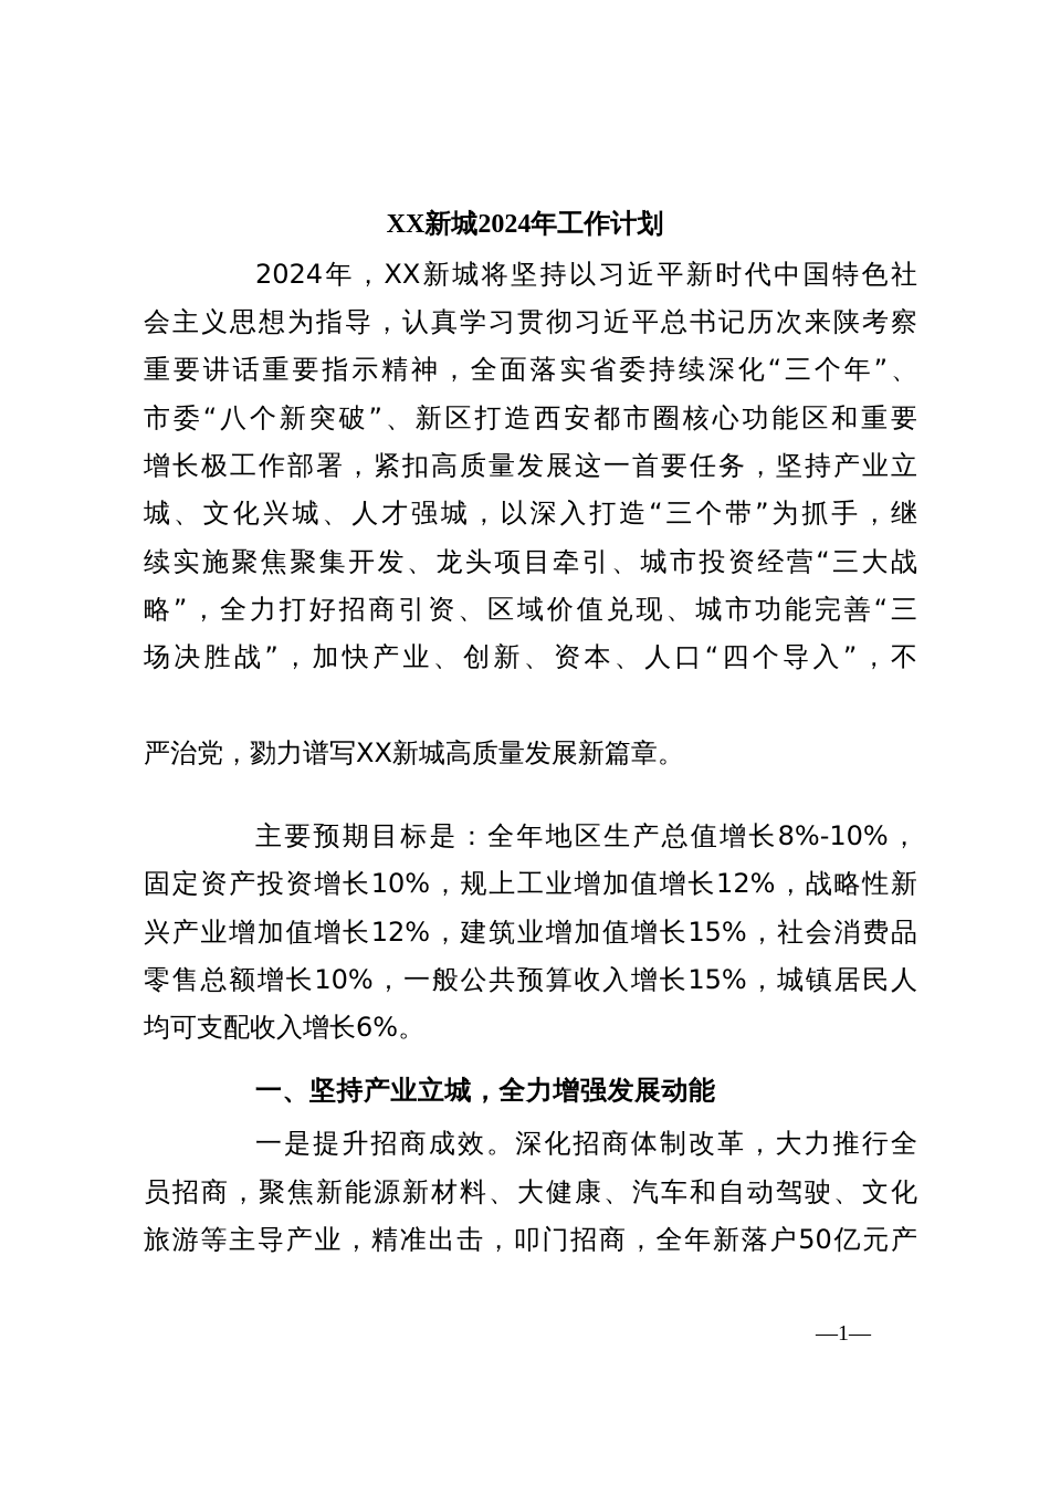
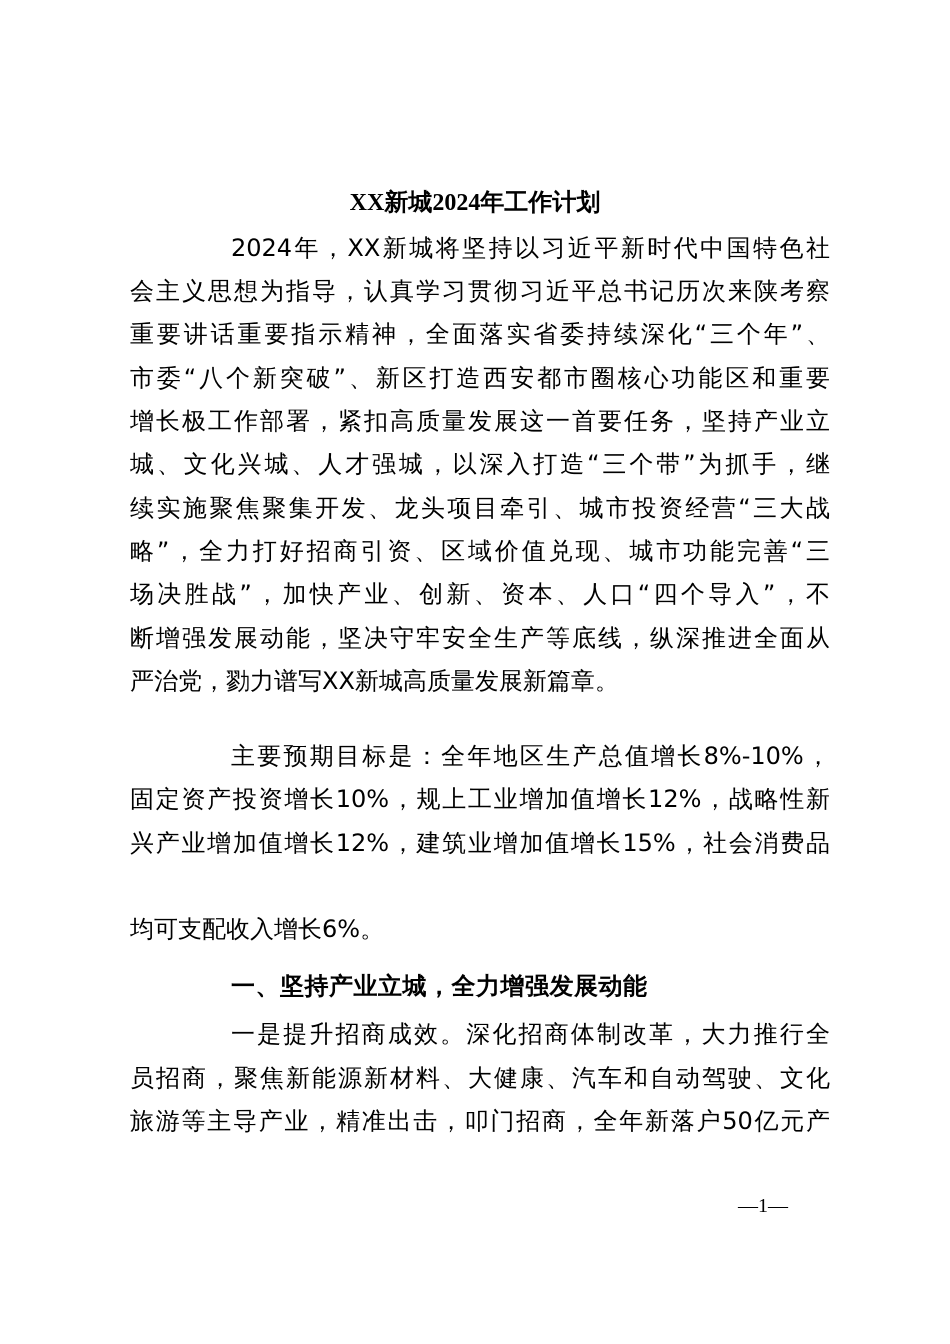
  XX新城2024年工作计划
  2024年，XX新城将坚持以习近平新时代中国特色社
  会主义思想为指导，认真学习贯彻习近平总书记历次来陕考察
  重要讲话重要指示精神，全面落实省委持续深化“三个年”、
  市委“八个新突破”、新区打造西安都市圈核心功能区和重要
  增长极工作部署，紧扣高质量发展这一首要任务，坚持产业立
  城、文化兴城、人才强城，以深入打造“三个带”为抓手，继
  续实施聚焦聚集开发、龙头项目牵引、城市投资经营“三大战
  略”，全力打好招商引资、区域价值兑现、城市功能完善“三
  场决胜战”，加快产业、创新、资本、人口“四个导入”，不
+ 断增强发展动能，坚决守牢安全生产等底线，纵深推进全面从
  严治党，勠力谱写XX新城高质量发展新篇章。
  主要预期目标是：全年地区生产总值增长8%-10%，
  固定资产投资增长10%，规上工业增加值增长12%，战略性新
  兴产业增加值增长12%，建筑业增加值增长15%，社会消费品
- 零售总额增长10%，一般公共预算收入增长15%，城镇居民人
  均可支配收入增长6%。
  一、坚持产业立城，全力增强发展动能
  一是提升招商成效。深化招商体制改革，大力推行全
  员招商，聚焦新能源新材料、大健康、汽车和自动驾驶、文化
  旅游等主导产业，精准出击，叩门招商，全年新落户50亿元产
  —1—
